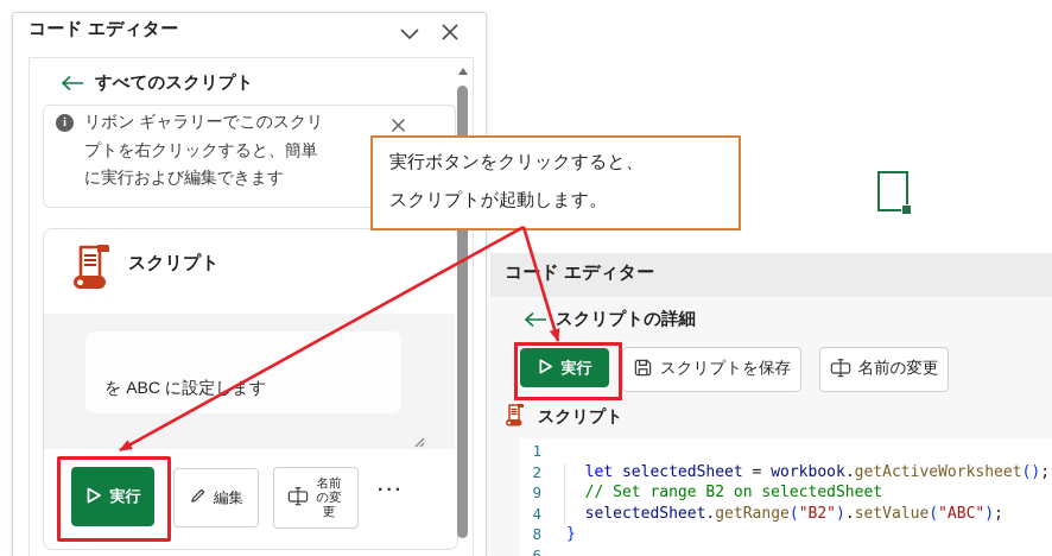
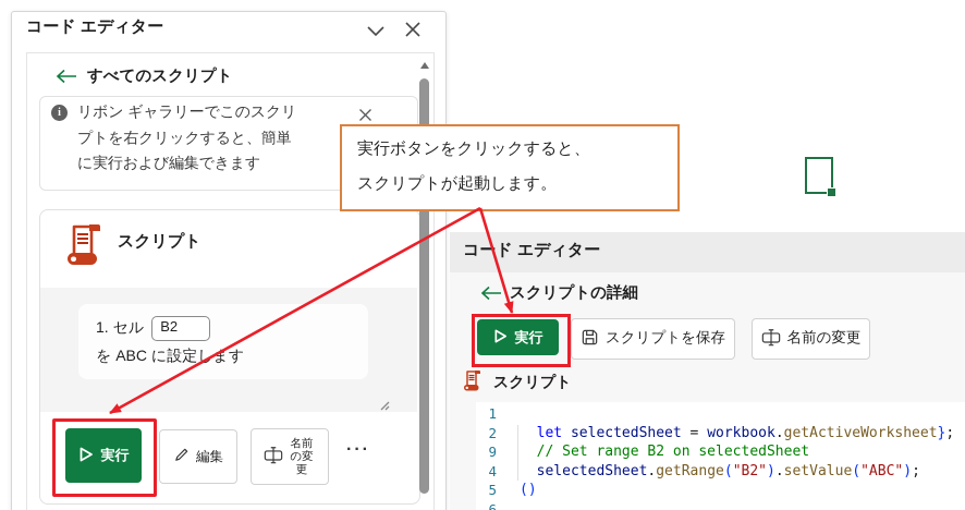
  コード エディター
  すべてのスクリプト
  i
  リボン ギャラリーでこのスクリ
  プトを右クリックすると、簡単
  に実行および編集できます
  スクリプト
+ 1. セル
+ B2
  を ABC に設定します
  実行
  編集
  名前の変更
  ···
  コード エディター
  スクリプトの詳細
  実行
  スクリプトを保存
  名前の変更
  スクリプト
  1
  2
- let selectedSheet = workbook.getActiveWorksheet();
+ let selectedSheet = workbook.getActiveWorksheet};
  9
  // Set range B2 on selectedSheet
  4
  selectedSheet.getRange("B2").setValue("ABC");
- 8
+ 5
- }
+ ()
  6
  実行ボタンをクリックすると、
  スクリプトが起動します。
